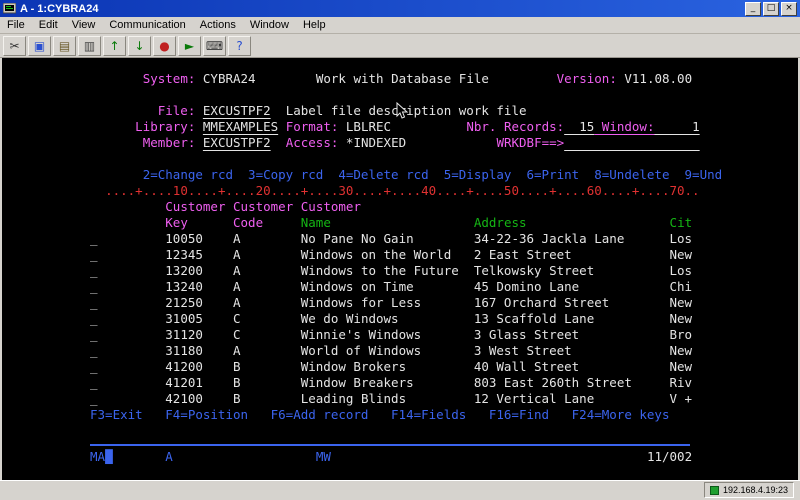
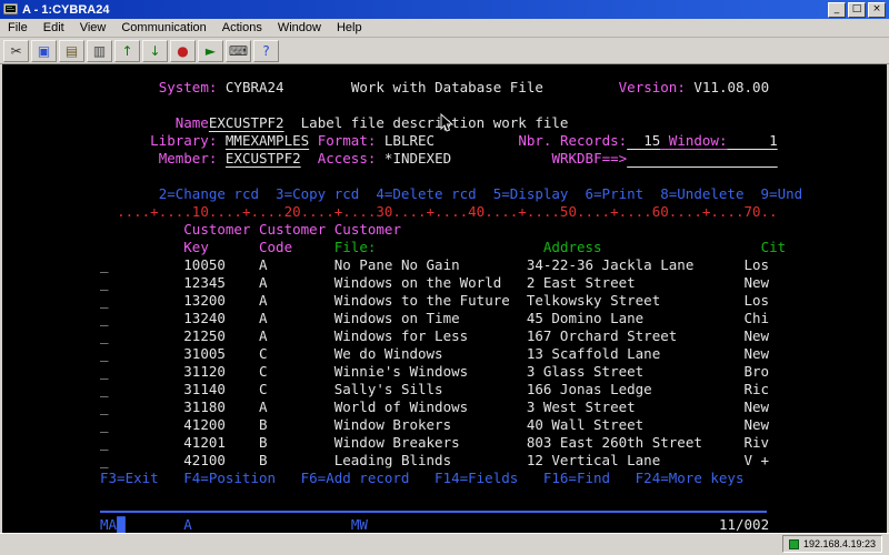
  A - 1:CYBRA24
  _
  □
  ×
  File
  Edit
  View
  Communication
  Actions
  Window
  Help
  ✂
  ▣
  ▤
  ▥
  ↑
  ↓
  ●
  ►
  ⌨
  ?
  System: CYBRA24 Work with Database File Version: V11.08.00
- File: EXCUSTPF2 Label file desciption work file
+ NameEXCUSTPF2 Label file descrition work file
  Library: MMEXAMPLES Format: LBLREC Nbr. Records: 15 Window: 1
  Member: EXCUSTPF2 Access: *INDEXED WRKDBF==>
  2=Change rcd 3=Copy rcd 4=Delete rcd 5=Display 6=Print 8=Undelete 9=Und
  ....+....10....+....20....+....30....+....40....+....50....+....60....+....70..
  Customer Customer Customer
- Key Code Name Address Cit
+ Key Code File: Address Cit
  _ 10050 A No Pane No Gain 34-22-36 Jackla Lane Los
  _ 12345 A Windows on the World 2 East Street New
  _ 13200 A Windows to the Future Telkowsky Street Los
  _ 13240 A Windows on Time 45 Domino Lane Chi
  _ 21250 A Windows for Less 167 Orchard Street New
  _ 31005 C We do Windows 13 Scaffold Lane New
  _ 31120 C Winnie's Windows 3 Glass Street Bro
+ _ 31140 C Sally's Sills 166 Jonas Ledge Ric
  _ 31180 A World of Windows 3 West Street New
  _ 41200 B Window Brokers 40 Wall Street New
  _ 41201 B Window Breakers 803 East 260th Street Riv
  _ 42100 B Leading Blinds 12 Vertical Lane V +
  F3=Exit F4=Position F6=Add record F14=Fields F16=Find F24=More keys
  MA█ A MW 11/002
  192.168.4.19:23
